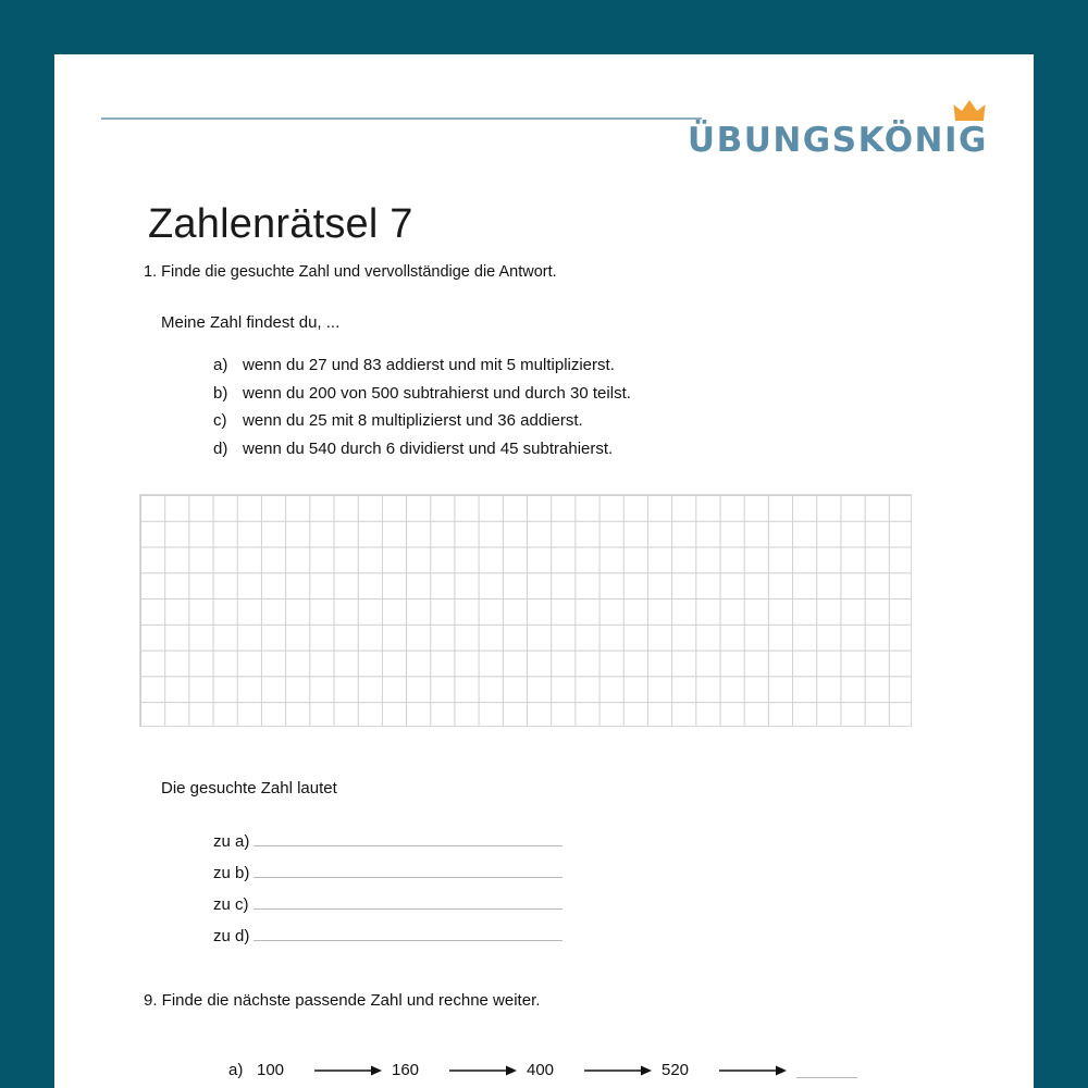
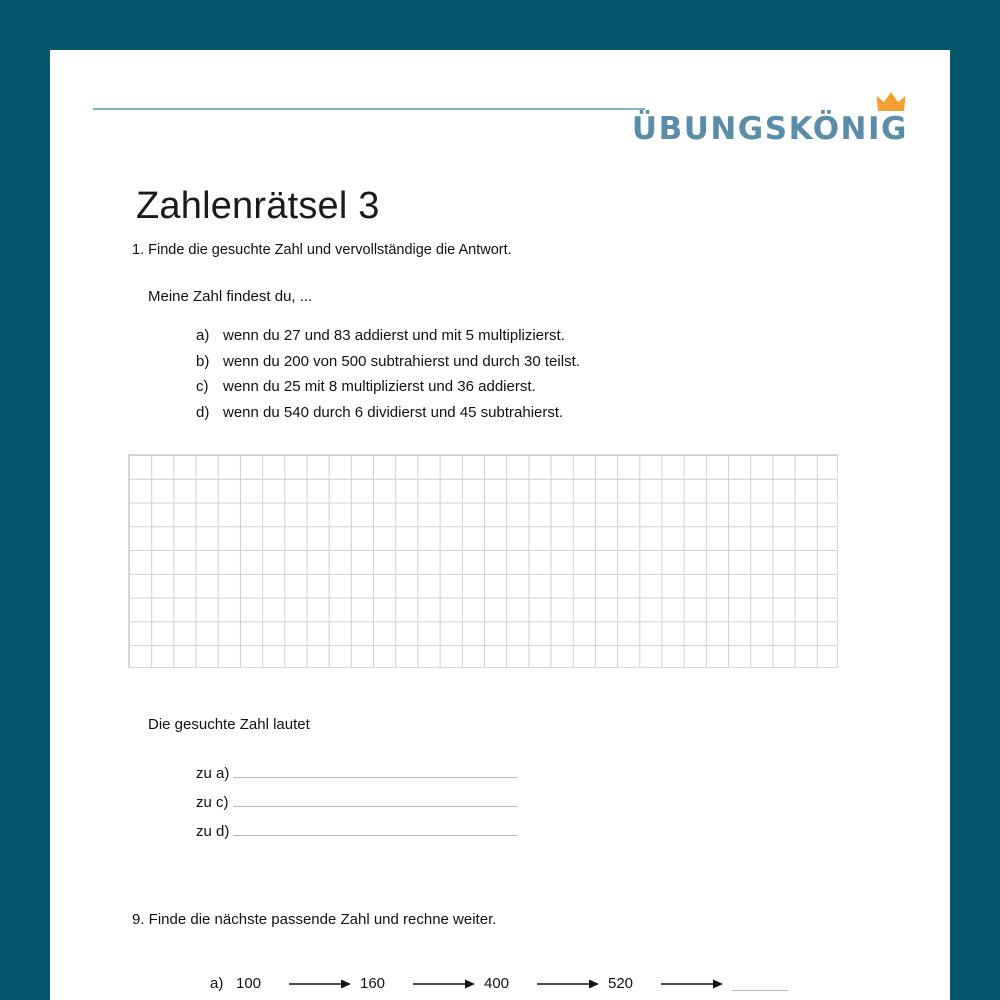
  ÜBUNGSKÖNIG
- Zahlenrätsel 7
+ Zahlenrätsel 3
  1. Finde die gesuchte Zahl und vervollständige die Antwort.
  Meine Zahl findest du, ...
  a)
  wenn du 27 und 83 addierst und mit 5 multiplizierst.
  b)
  wenn du 200 von 500 subtrahierst und durch 30 teilst.
  c)
  wenn du 25 mit 8 multiplizierst und 36 addierst.
  d)
  wenn du 540 durch 6 dividierst und 45 subtrahierst.
  Die gesuchte Zahl lautet
  zu a)
- zu b)
  zu c)
  zu d)
  9. Finde die nächste passende Zahl und rechne weiter.
  a)
  100
  160
  400
  520
